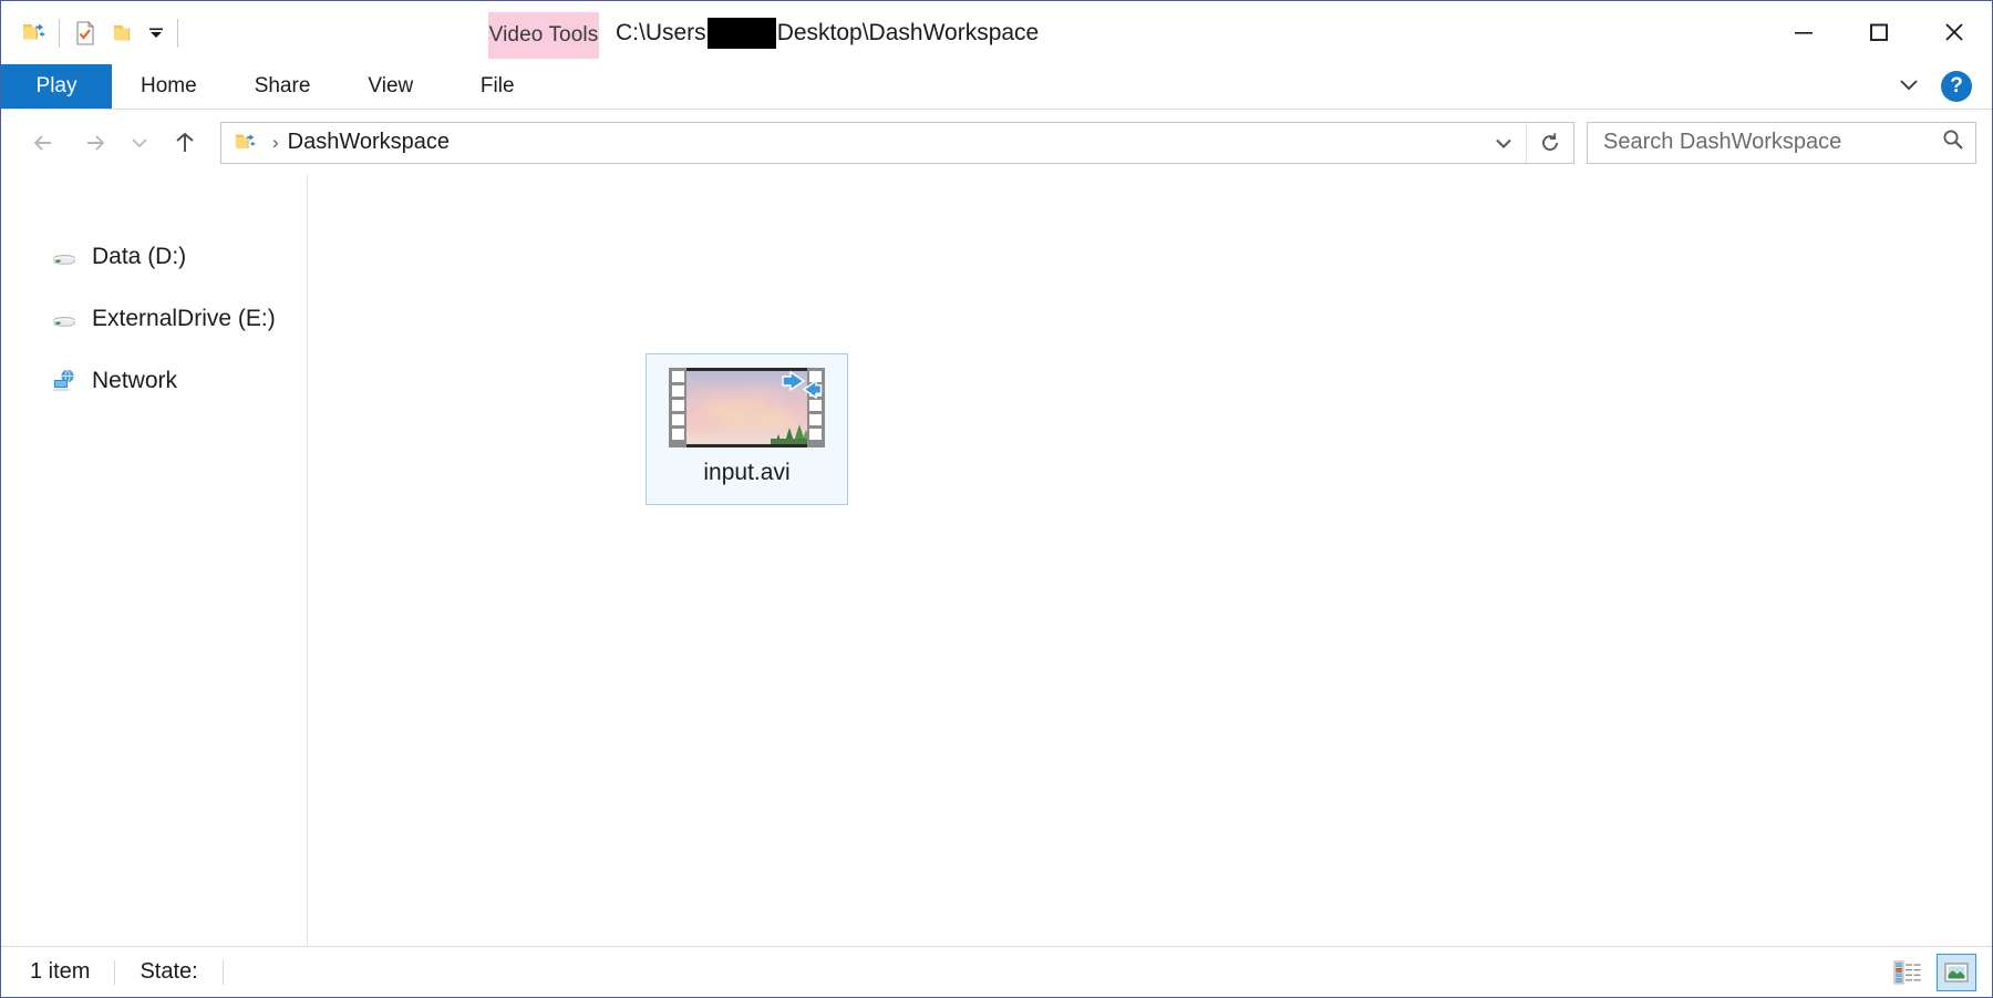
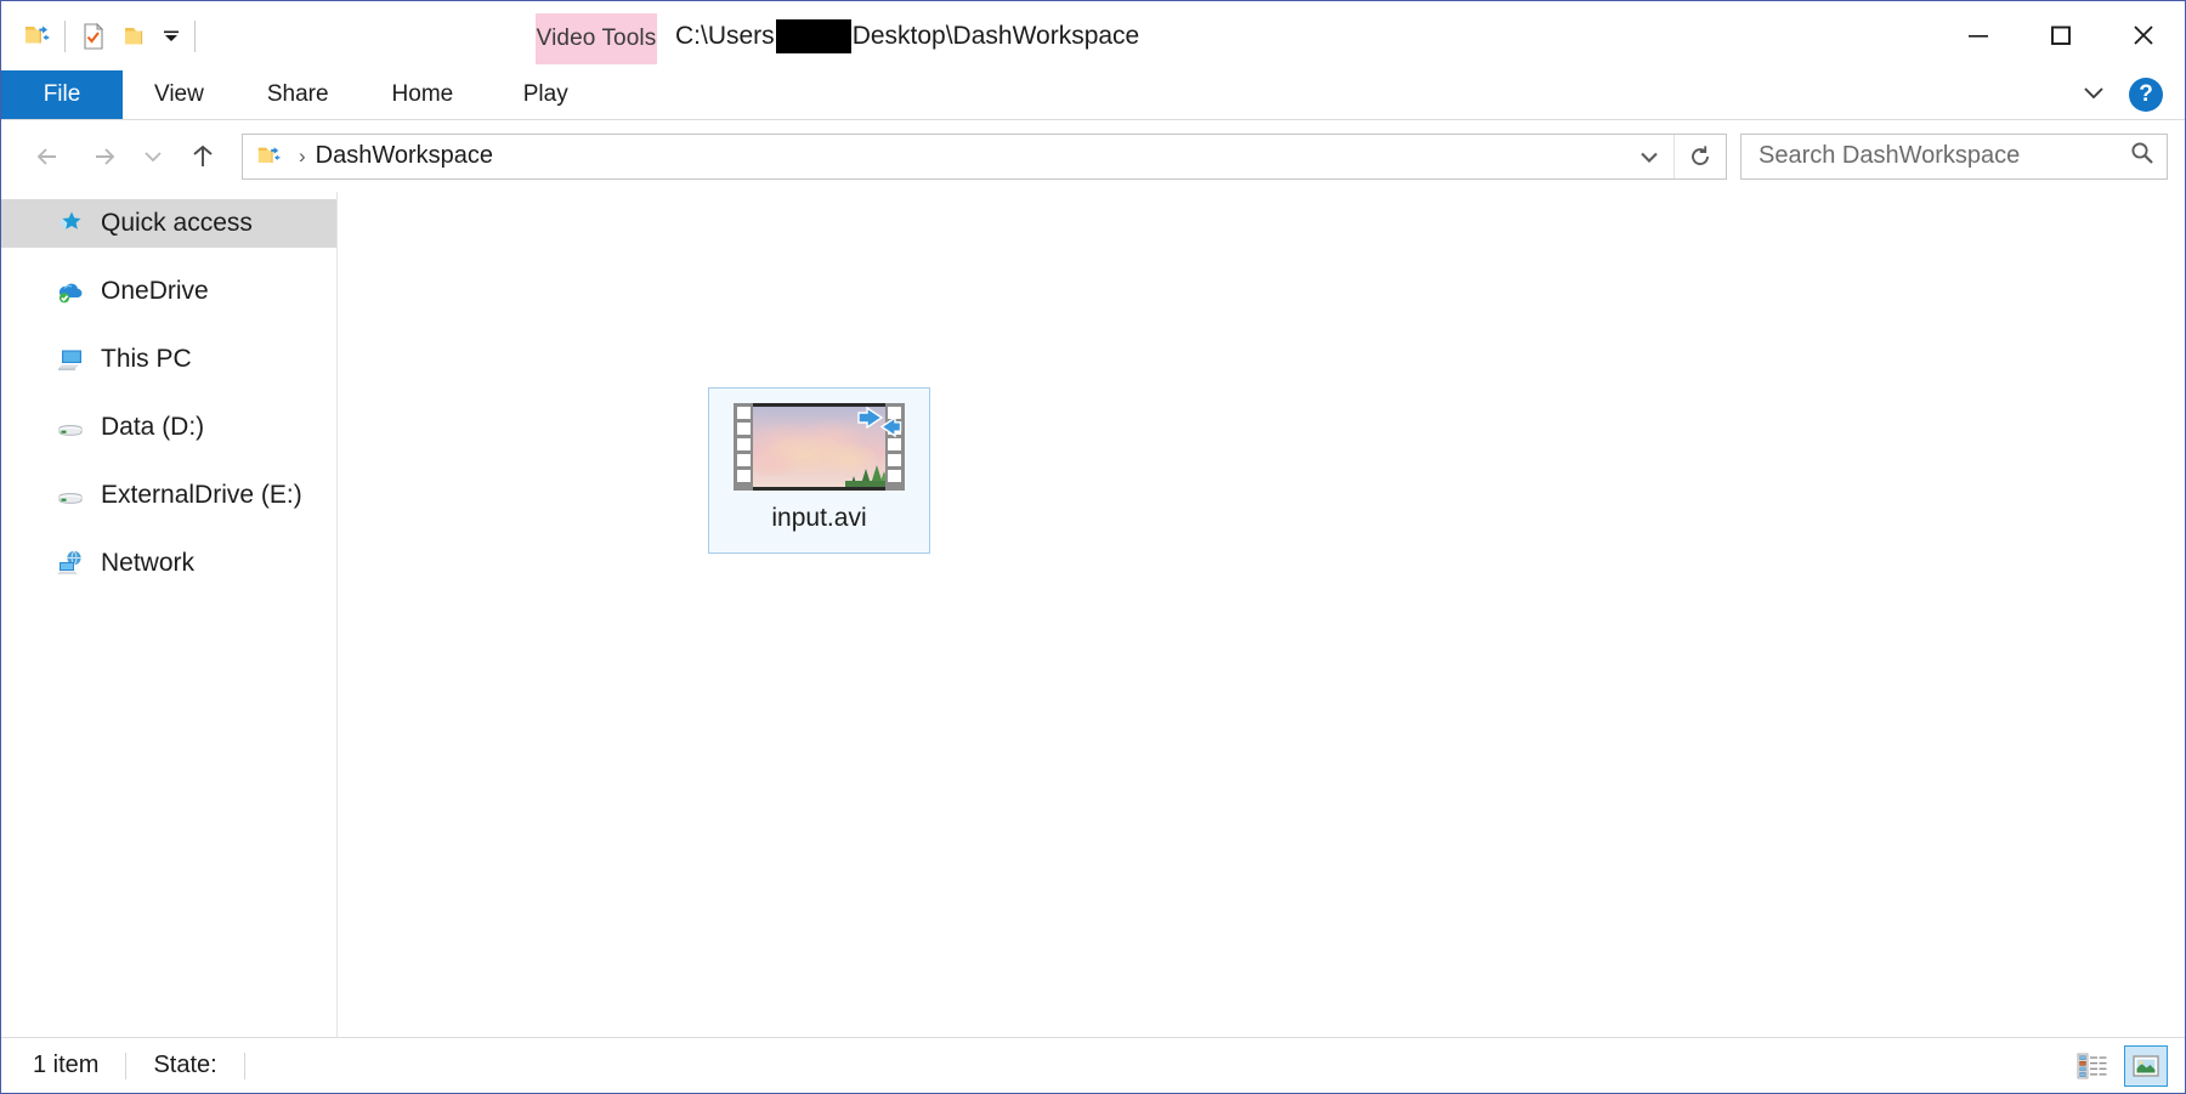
  Video Tools
  C:\Users
  Desktop\DashWorkspace
- Play
+ File
- Home
+ View
  Share
- View
+ Home
- File
+ Play
  ?
  ›
  DashWorkspace
  Search DashWorkspace
+ Quick access
+ OneDrive
+ This PC
  Data (D:)
  ExternalDrive (E:)
  Network
  input.avi
  1 item
  State:
